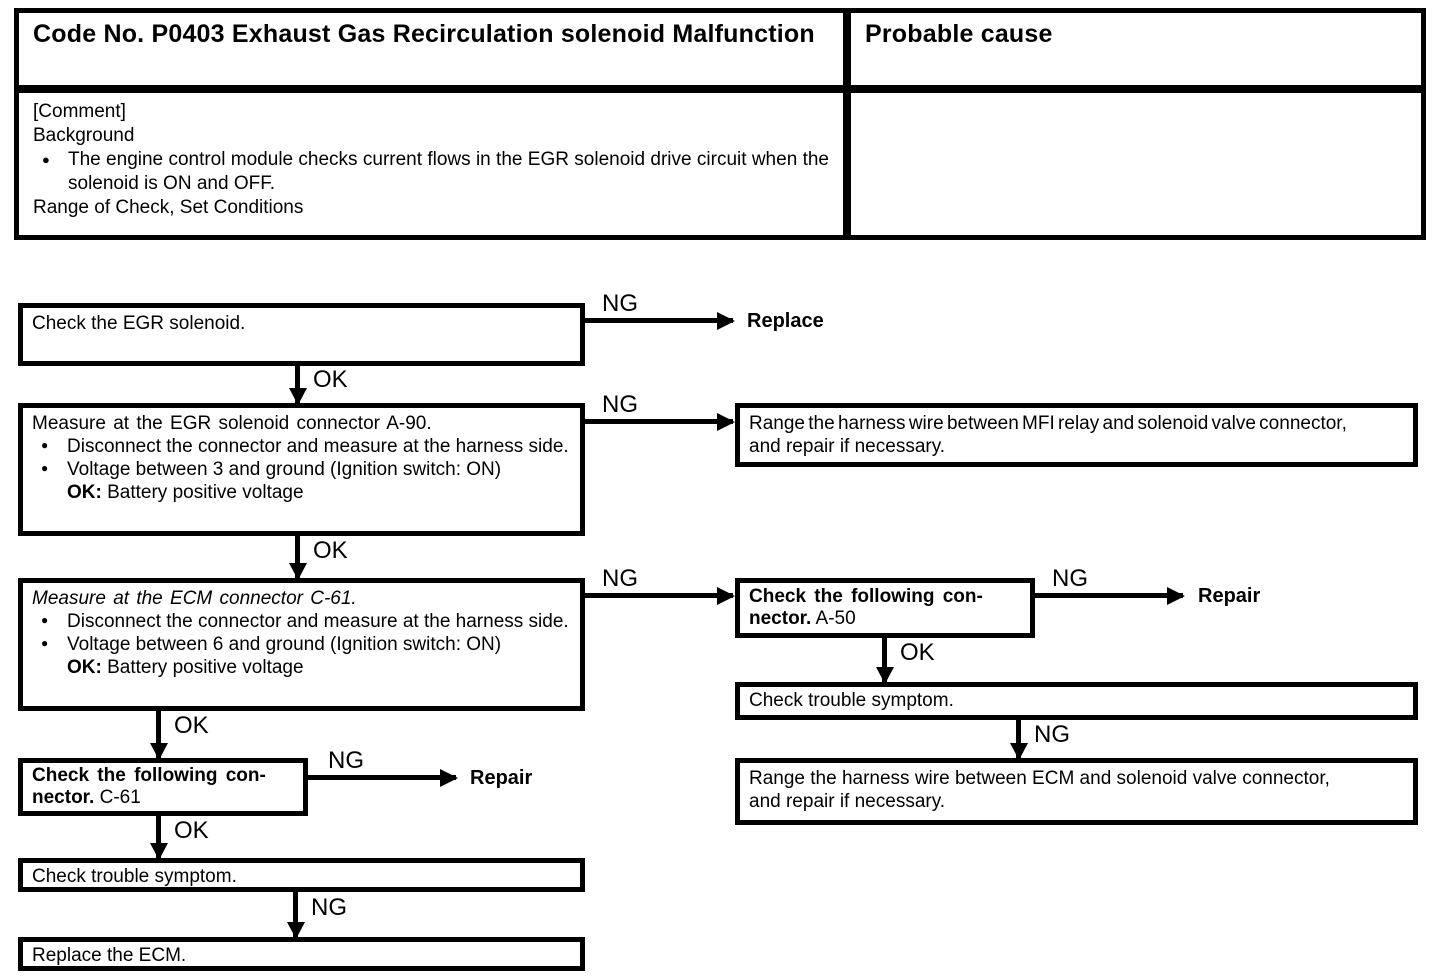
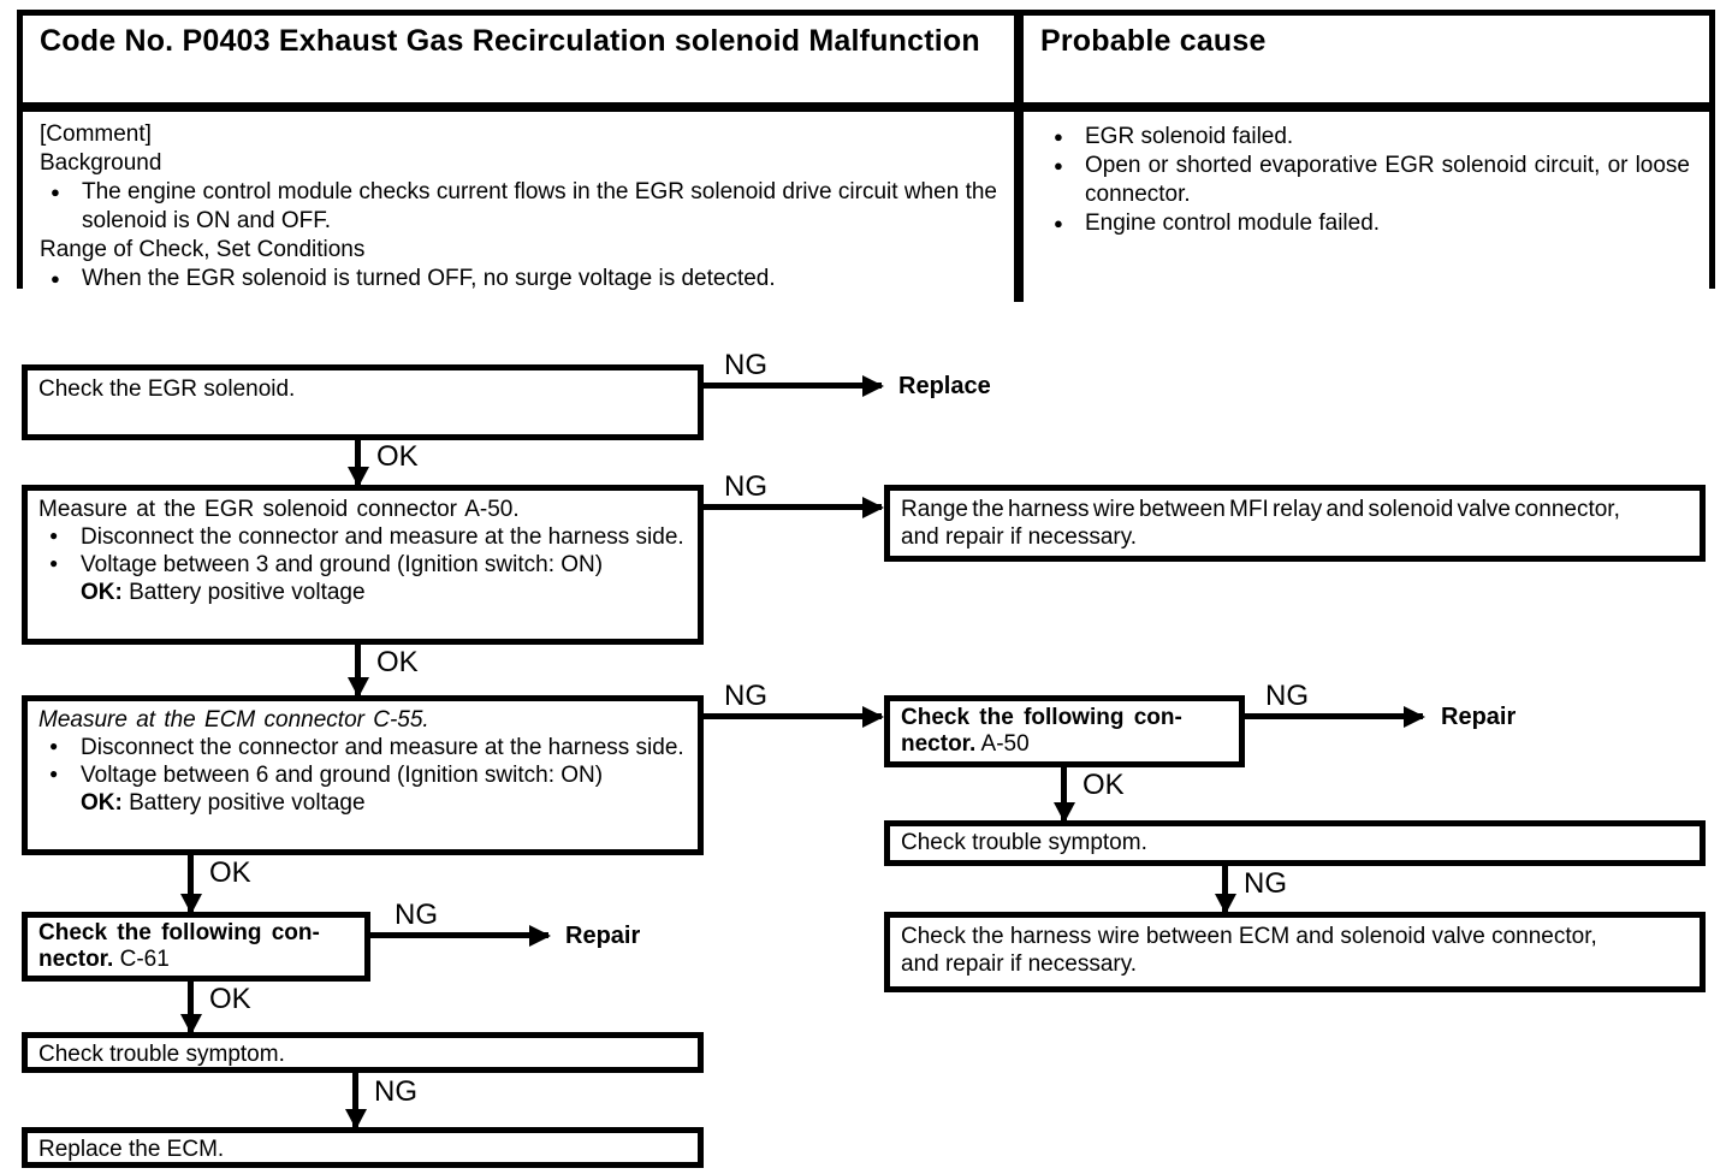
  Code No. P0403 Exhaust Gas Recirculation solenoid Malfunction
  Probable cause
  [Comment]
  Background
  The engine control module checks current flows in the EGR solenoid drive circuit when the solenoid is ON and OFF.
  Range of Check, Set Conditions
+ When the EGR solenoid is turned OFF, no surge voltage is detected.
+ EGR solenoid failed.
+ Open or shorted evaporative EGR solenoid circuit, or loose connector.
+ Engine control module failed.
  Check the EGR solenoid.
  NG
  Replace
  OK
- Measure at the EGR solenoid connector A-90.
+ Measure at the EGR solenoid connector A-50.
  Disconnect the connector and measure at the harness side.
  Voltage between 3 and ground (Ignition switch: ON)
  OK: Battery positive voltage
  NG
  OK
- Measure at the ECM connector C-61.
+ Measure at the ECM connector C-55.
  Disconnect the connector and measure at the harness side.
  Voltage between 6 and ground (Ignition switch: ON)
  OK: Battery positive voltage
  NG
  OK
  Check the following con-
  nector. C-61
  NG
  Repair
  OK
  Check trouble symptom.
  NG
  Replace the ECM.
  Range the harness wire between MFI relay and solenoid valve connector,
  and repair if necessary.
  Check the following con-
  nector. A-50
  NG
  Repair
  OK
  Check trouble symptom.
  NG
- Range the harness wire between ECM and solenoid valve connector,
+ Check the harness wire between ECM and solenoid valve connector,
  and repair if necessary.
